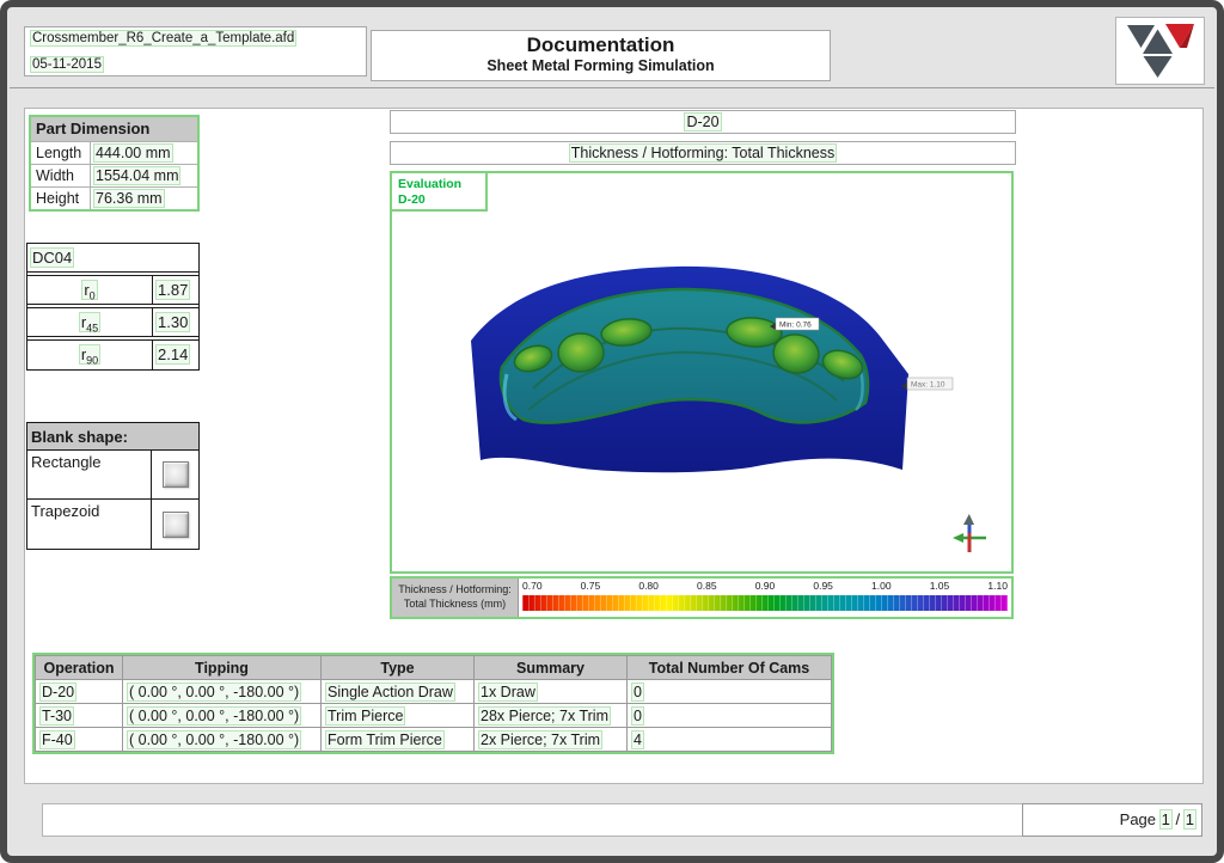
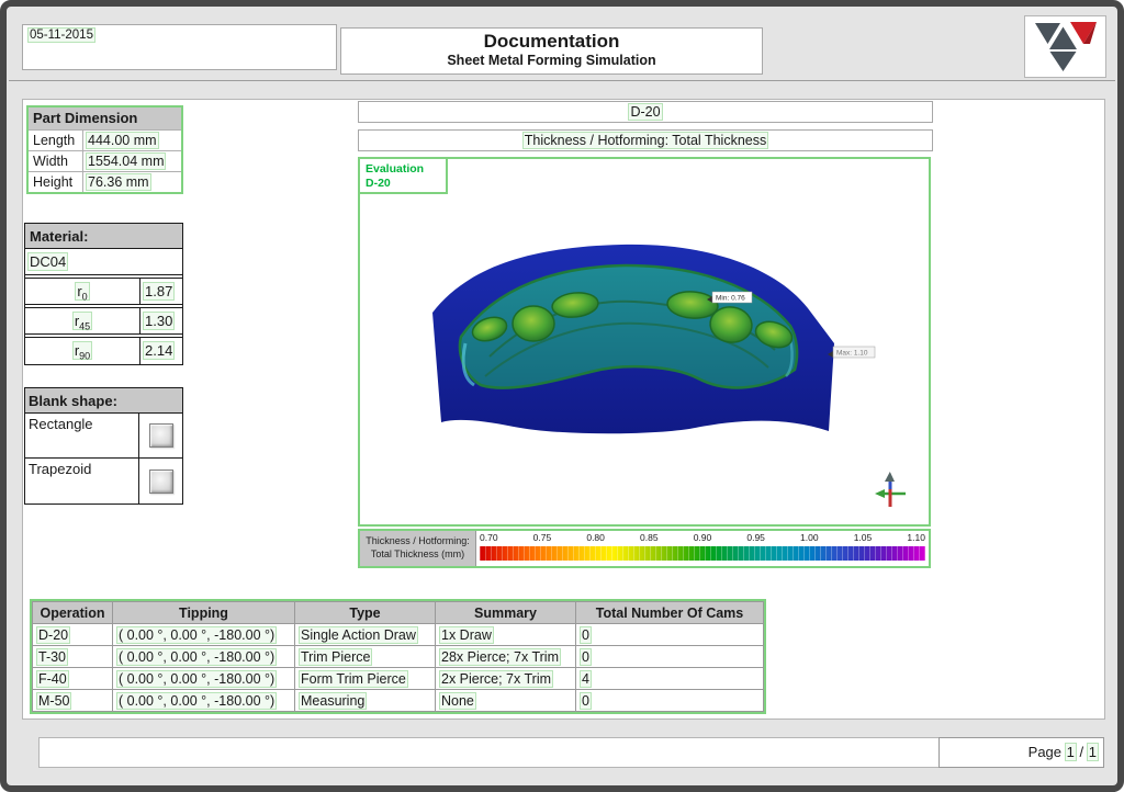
- Crossmember_R6_Create_a_Template.afd
  05-11-2015
  Documentation
  Sheet Metal Forming Simulation
  Part Dimension
  Length
  444.00 mm
  Width
  1554.04 mm
  Height
  76.36 mm
+ Material:
  DC04
  r0
  1.87
  r45
  1.30
  r90
  2.14
  Blank shape:
  Rectangle
  Trapezoid
  D-20
  Thickness / Hotforming: Total Thickness
  Evaluation
  D-20
  Thickness / Hotforming:
  Total Thickness (mm)
  0.70
  0.75
  0.80
  0.85
  0.90
  0.95
  1.00
  1.05
  1.10
  Operation	Tipping	Type	Summary	Total Number Of Cams
  D-20	( 0.00 °, 0.00 °, -180.00 °)	Single Action Draw	1x Draw	0
  T-30	( 0.00 °, 0.00 °, -180.00 °)	Trim Pierce	28x Pierce; 7x Trim	0
  F-40	( 0.00 °, 0.00 °, -180.00 °)	Form Trim Pierce	2x Pierce; 7x Trim	4
+ M-50	( 0.00 °, 0.00 °, -180.00 °)	Measuring	None	0
  Page 1 / 1
